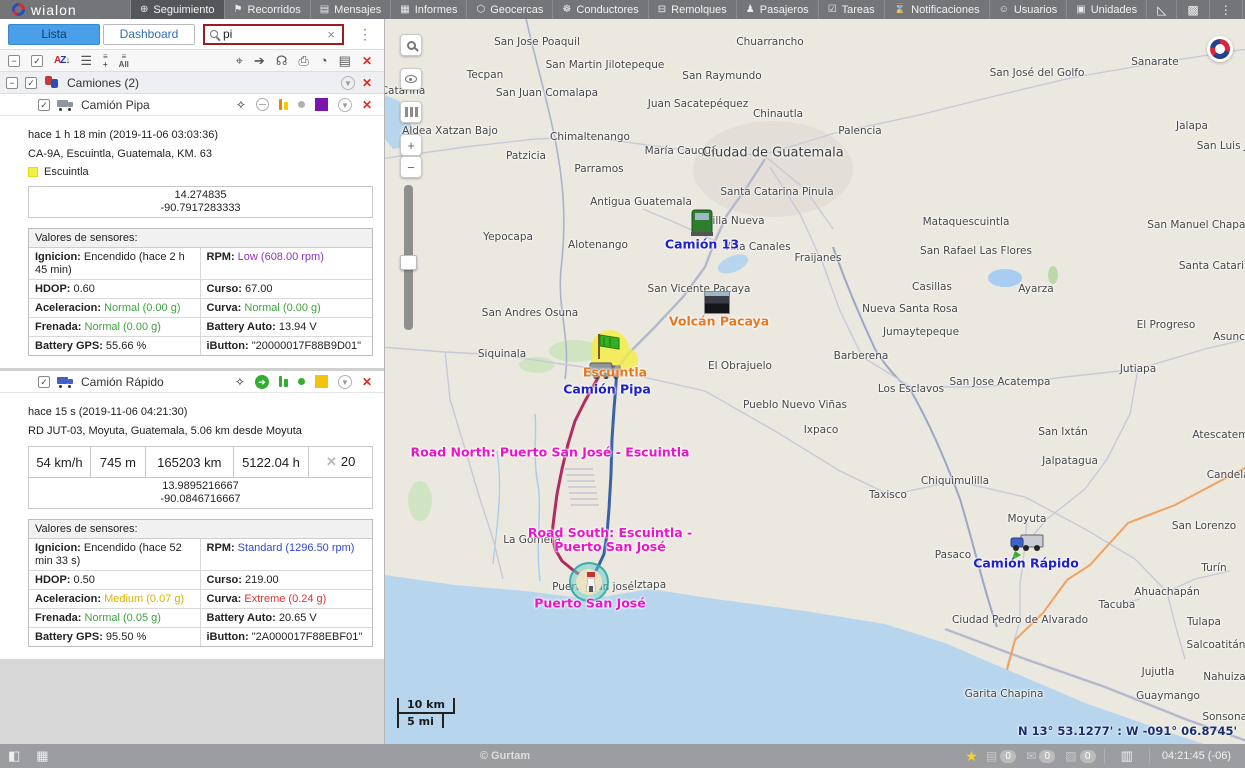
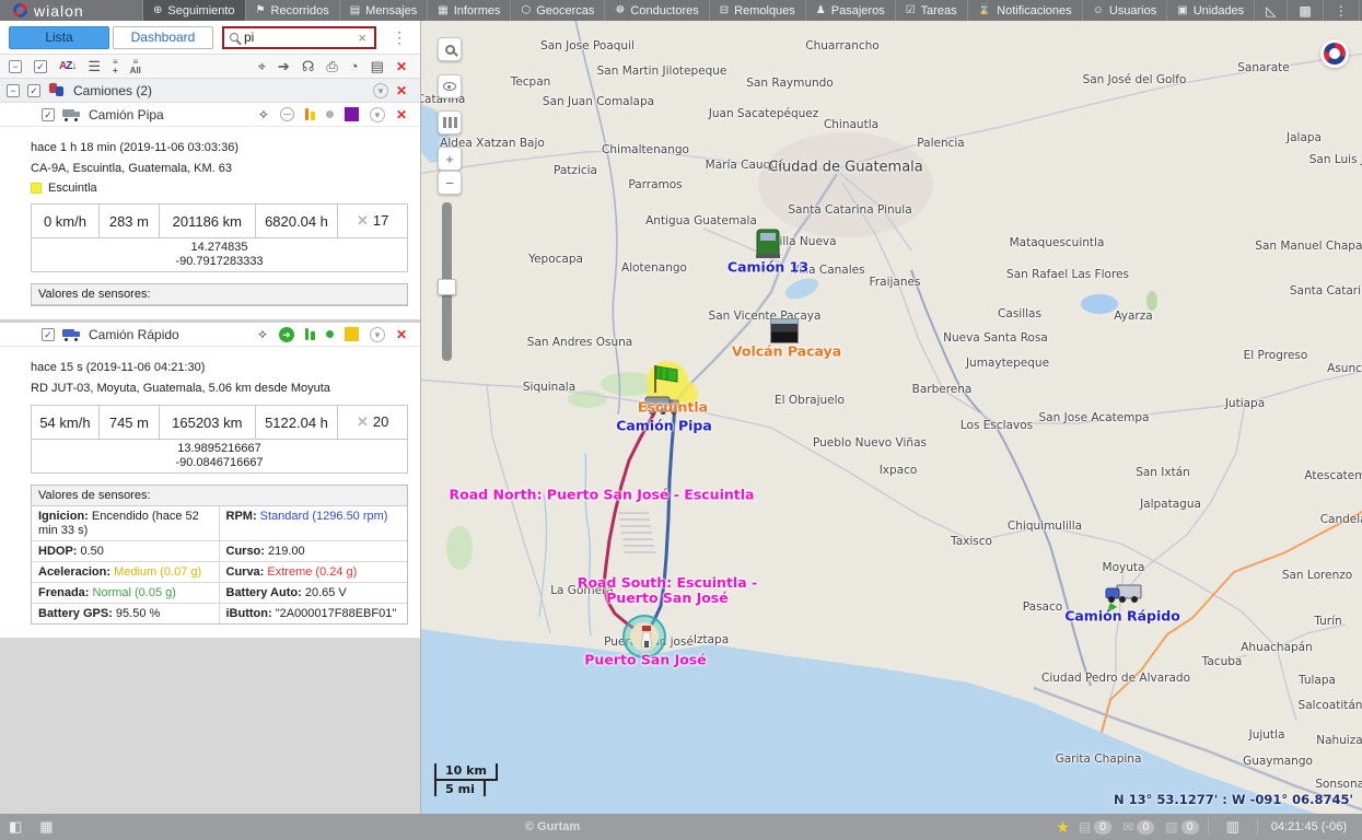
  wialon
  ⊕
  Seguimiento
  ⚑
  Recorridos
  ▤
  Mensajes
  ▦
  Informes
  ⬡
  Geocercas
  ☸
  Conductores
  ⊟
  Remolques
  ♟
  Pasajeros
  ☑
  Tareas
  ⌛
  Notificaciones
  ☺
  Usuarios
  ▣
  Unidades
  ◺
  ▩
  ⋮
  Lista
  Dashboard
  pi
  ×
  ⋮
  −
  ✓
  AZ↓
  ☰
  ≡
  +
  ≡
  All
  ⌖
  ➔
  ☊
  ⎙
  ◔
  ▤
  ✕
  −
  ✓
  Camiones (2)
  ▼
  ✕
  ✓
  Camión Pipa
  ✧
  ▼
  ✕
  hace 1 h 18 min (2019-11-06 03:03:36)
  CA-9A, Escuintla, Guatemala, KM. 63
  Escuintla
+ 0 km/h	283 m	201186 km	6820.04 h	✕ 17
  14.274835-90.7917283333
  Valores de sensores:
- Ignicion: Encendido (hace 2 h 45 min)
- RPM: Low (608.00 rpm)
- HDOP: 0.60
- Curso: 67.00
- Aceleracion: Normal (0.00 g)
- Curva: Normal (0.00 g)
- Frenada: Normal (0.00 g)
- Battery Auto: 13.94 V
- Battery GPS: 55.66 %
- iButton: "20000017F88B9D01"
  ✓
  Camión Rápido
  ✧
  ➜
  ▼
  ✕
  hace 15 s (2019-11-06 04:21:30)
  RD JUT-03, Moyuta, Guatemala, 5.06 km desde Moyuta
  54 km/h	745 m	165203 km	5122.04 h	✕ 20
  13.9895216667-90.0846716667
  Valores de sensores:
  Ignicion: Encendido (hace 52 min 33 s)
  RPM: Standard (1296.50 rpm)
  HDOP: 0.50
  Curso: 219.00
  Aceleracion: Medium (0.07 g)
  Curva: Extreme (0.24 g)
  Frenada: Normal (0.05 g)
  Battery Auto: 20.65 V
  Battery GPS: 95.50 %
  iButton: "2A000017F88EBF01"
  San Jose Poaquil
  San Martin Jilotepeque
  Chuarrancho
  Tecpan
  San Raymundo
  Catarina
  San Juan Comalapa
  Juan Sacatepéquez
  Chinautla
  Aldea Xatzan Bajo
  Chimaltenango
  María Cauqué
  Patzicia
  Parramos
  Santa Catarina Pinula
  Antigua Guatemala
  illa Nueva
  Yepocapa
  Alotenango
  Villa Canales
  Fraijanes
  San Vicente Pacaya
  Casillas
  Nueva Santa Rosa
  Jumaytepeque
  Barberena
  El Obrajuelo
  Los Esclavos
  Pueblo Nuevo Viñas
  Ixpaco
  Mataquescuintla
  San Rafael Las Flores
  Ayarza
  San Manuel Chapa
  Santa Catari
  El Progreso
  Jutiapa
  San Jose Acatempa
  San Ixtán
  Jalpatagua
  Atescatem
  Moyuta
  San Lorenzo
  Pasaco
  Turín
  Ahuachapán
  Tacuba
  Ciudad Pedro de Alvarado
  Tulapa
  Salcoatitán
  Jujutla
  Nahuiza
  Garita Chapina
  Guaymango
  Sonsona
  San Andres Osuna
  Siquinala
  La Gomera
  Iztapa
  Taxisco
  Chiquimulilla
  Sanarate
  San José del Golfo
  Palencia
  Jalapa
  Ciudad de Guatemala
  Camión 13
  Camión Pipa
  Camión Rápido
  Escuintla
  Volcán Pacaya
  Puerto San José
  Road North: Puerto San José - Escuintla
  Road South: Escuintla - Puerto San José
  +
  −
  10 km
  5 mi
  N 13° 53.1277' : W -091° 06.8745'
  ◧
  ▦
  © Gurtam
  ★
  ▤
  0
  ✉
  0
  ▨
  0
  ▥
  04:21:45 (-06)
